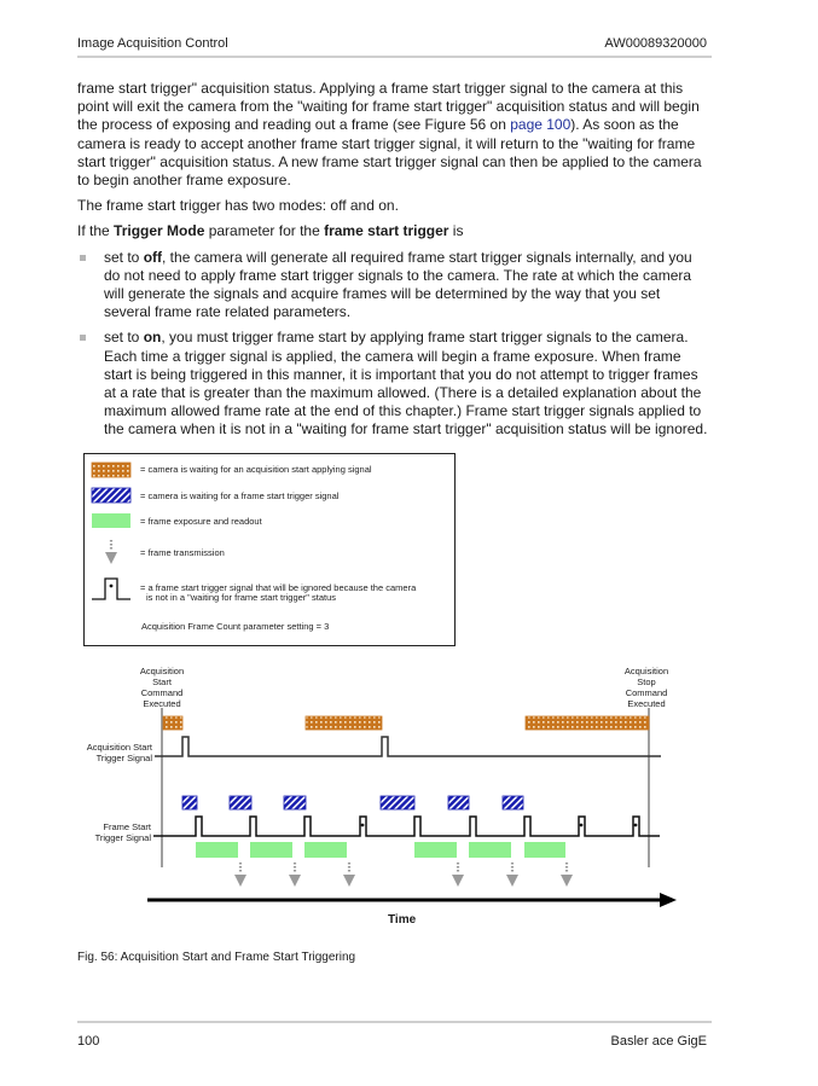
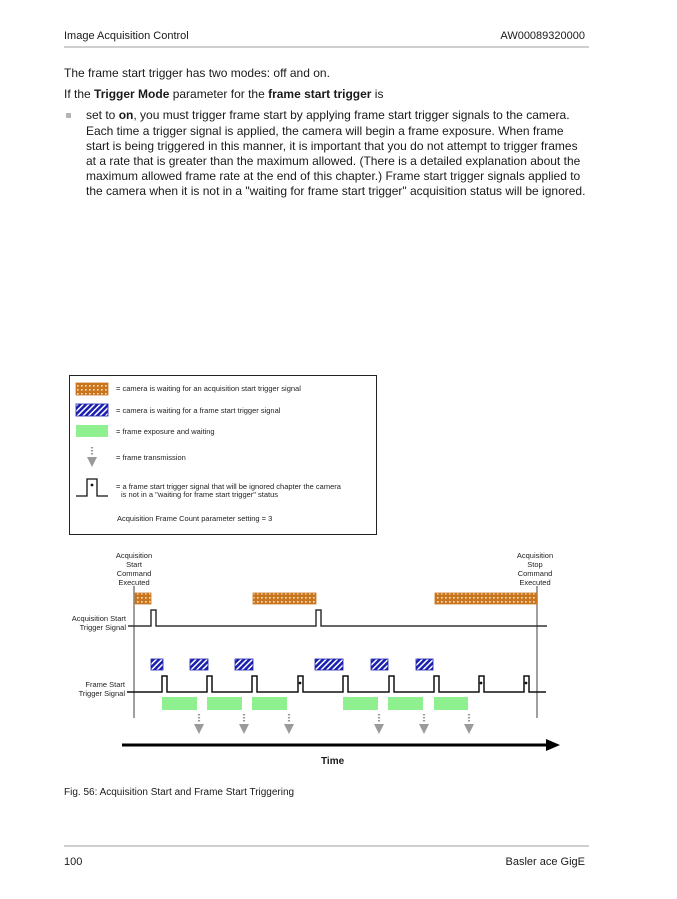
  Image Acquisition Control
  AW00089320000
- frame start trigger" acquisition status. Applying a frame start trigger signal to the camera at this point will exit the camera from the "waiting for frame start trigger" acquisition status and will begin the process of exposing and reading out a frame (see Figure 56 on page 100). As soon as the camera is ready to accept another frame start trigger signal, it will return to the "waiting for frame start trigger" acquisition status. A new frame start trigger signal can then be applied to the camera to begin another frame exposure.
  The frame start trigger has two modes: off and on.
  If the Trigger Mode parameter for the frame start trigger is
- set to off, the camera will generate all required frame start trigger signals internally, and you do not need to apply frame start trigger signals to the camera. The rate at which the camera will generate the signals and acquire frames will be determined by the way that you set several frame rate related parameters.
  set to on, you must trigger frame start by applying frame start trigger signals to the camera. Each time a trigger signal is applied, the camera will begin a frame exposure. When frame start is being triggered in this manner, it is important that you do not attempt to trigger frames at a rate that is greater than the maximum allowed. (There is a detailed explanation about the maximum allowed frame rate at the end of this chapter.) Frame start trigger signals applied to the camera when it is not in a "waiting for frame start trigger" acquisition status will be ignored.
- = camera is waiting for an acquisition start applying signal
+ = camera is waiting for an acquisition start trigger signal
  = camera is waiting for a frame start trigger signal
- = frame exposure and readout
+ = frame exposure and waiting
  = frame transmission
- = a frame start trigger signal that will be ignored because the camera
+ = a frame start trigger signal that will be ignored chapter the camera
  is not in a "waiting for frame start trigger" status
  Acquisition Frame Count parameter setting = 3
  Acquisition
  Start
  Command
  Executed
  Acquisition
  Stop
  Command
  Executed
  Acquisition Start
  Trigger Signal
  Frame Start
  Trigger Signal
  Time
  Fig. 56: Acquisition Start and Frame Start Triggering
  100
  Basler ace GigE
